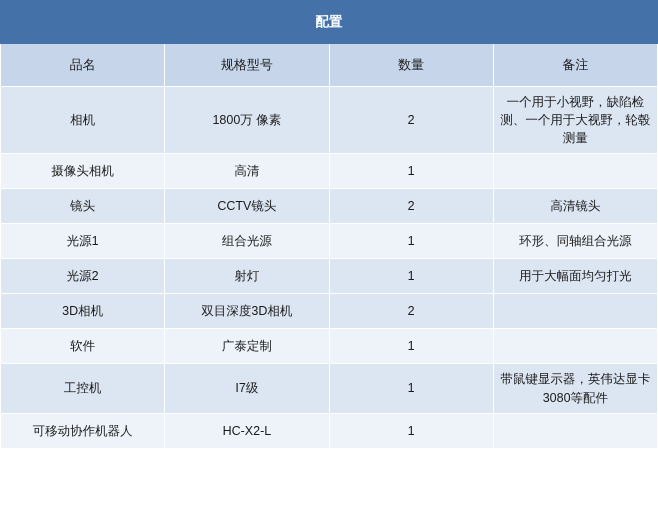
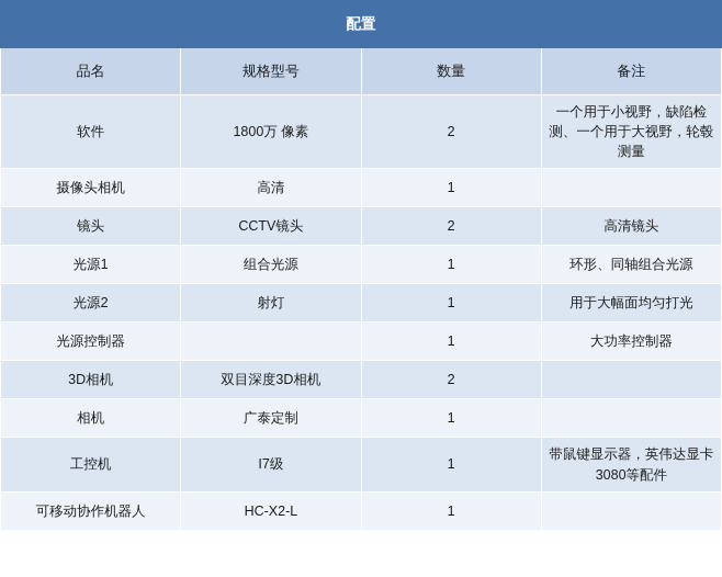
  配置
  品名	规格型号	数量	备注
- 相机	1800万 像素	2	一个用于小视野，缺陷检测、一个用于大视野，轮毂测量
+ 软件	1800万 像素	2	一个用于小视野，缺陷检测、一个用于大视野，轮毂测量
  摄像头相机	高清	1
  镜头	CCTV镜头	2	高清镜头
  光源1	组合光源	1	环形、同轴组合光源
  光源2	射灯	1	用于大幅面均匀打光
+ 光源控制器		1	大功率控制器
  3D相机	双目深度3D相机	2
- 软件	广泰定制	1
+ 相机	广泰定制	1
  工控机	I7级	1	带鼠键显示器，英伟达显卡3080等配件
  可移动协作机器人	HC-X2-L	1
